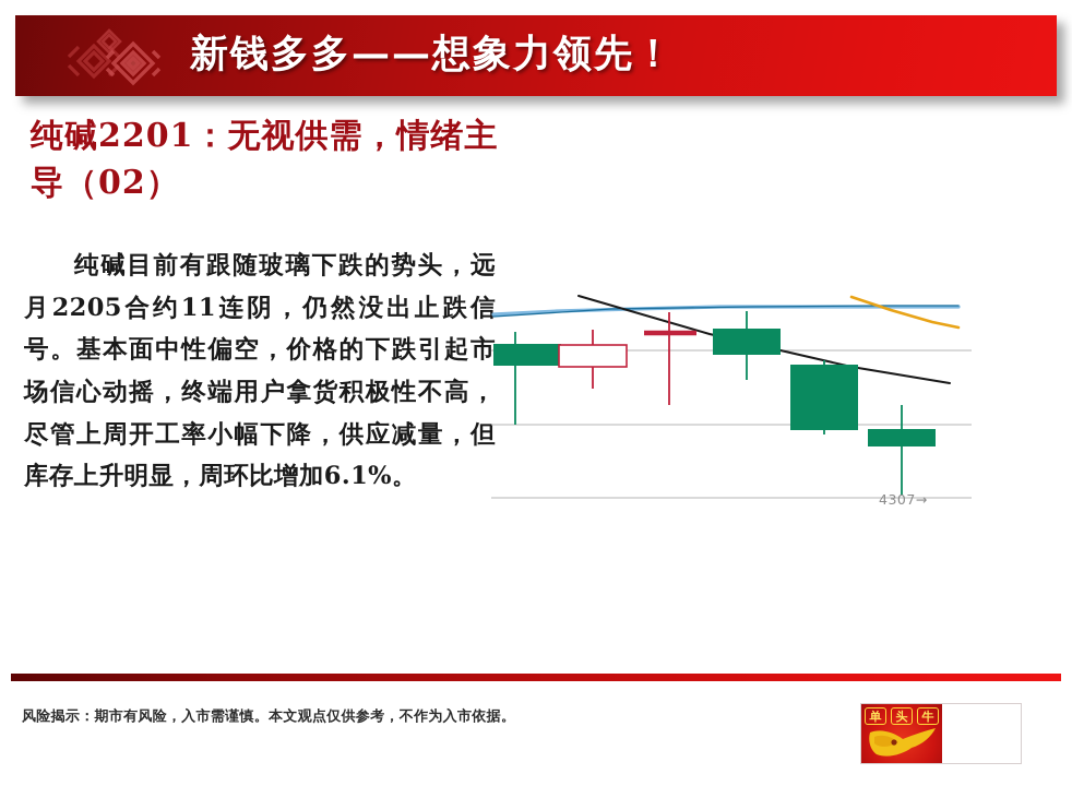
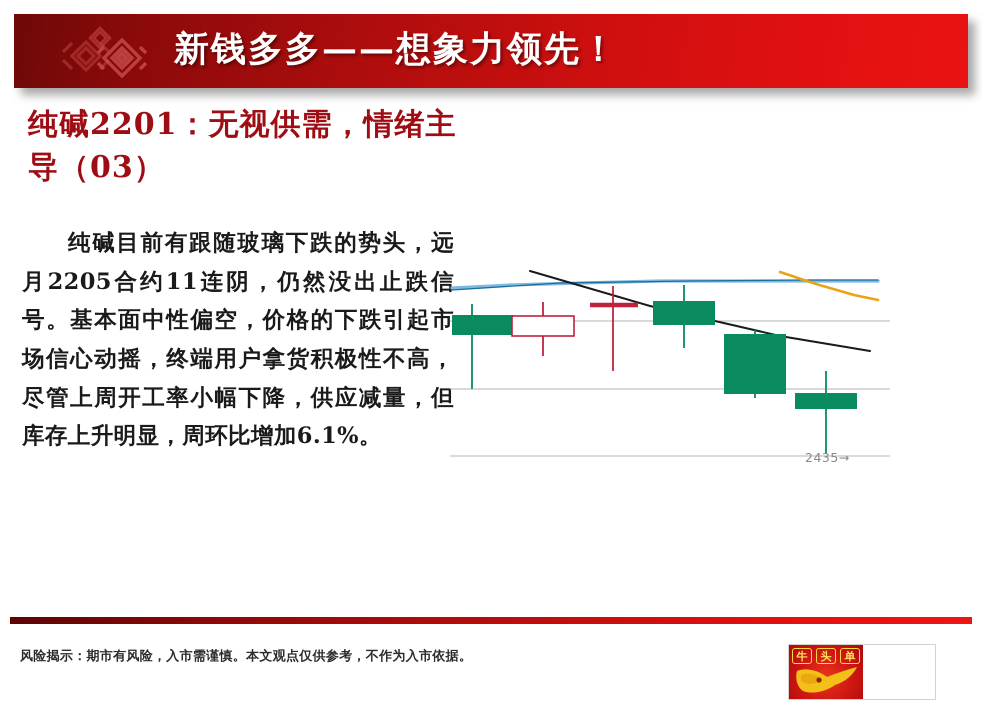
  新钱多多——想象力领先！
- 纯碱2201：无视供需，情绪主导（02）
+ 纯碱2201：无视供需，情绪主导（03）
  纯碱目前有跟随玻璃下跌的势头，远月2205合约11连阴，仍然没出止跌信号。基本面中性偏空，价格的下跌引起市场信心动摇，终端用户拿货积极性不高，尽管上周开工率小幅下降，供应减量，但库存上升明显，周环比增加6.1%。
- 4307→
+ 2435→
  风险揭示：期市有风险，入市需谨慎。本文观点仅供参考，不作为入市依据。
- 单
+ 牛
  头
- 牛
+ 单
